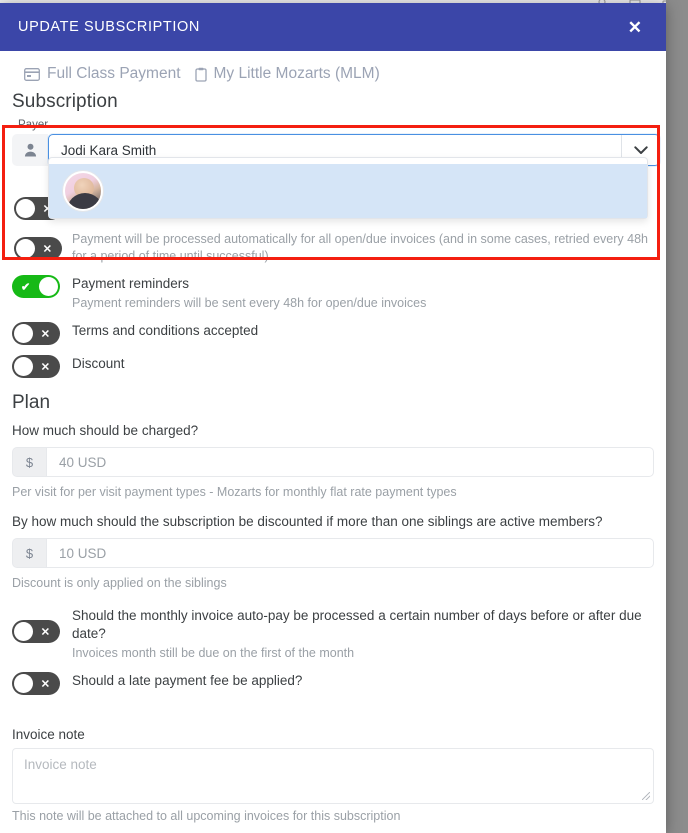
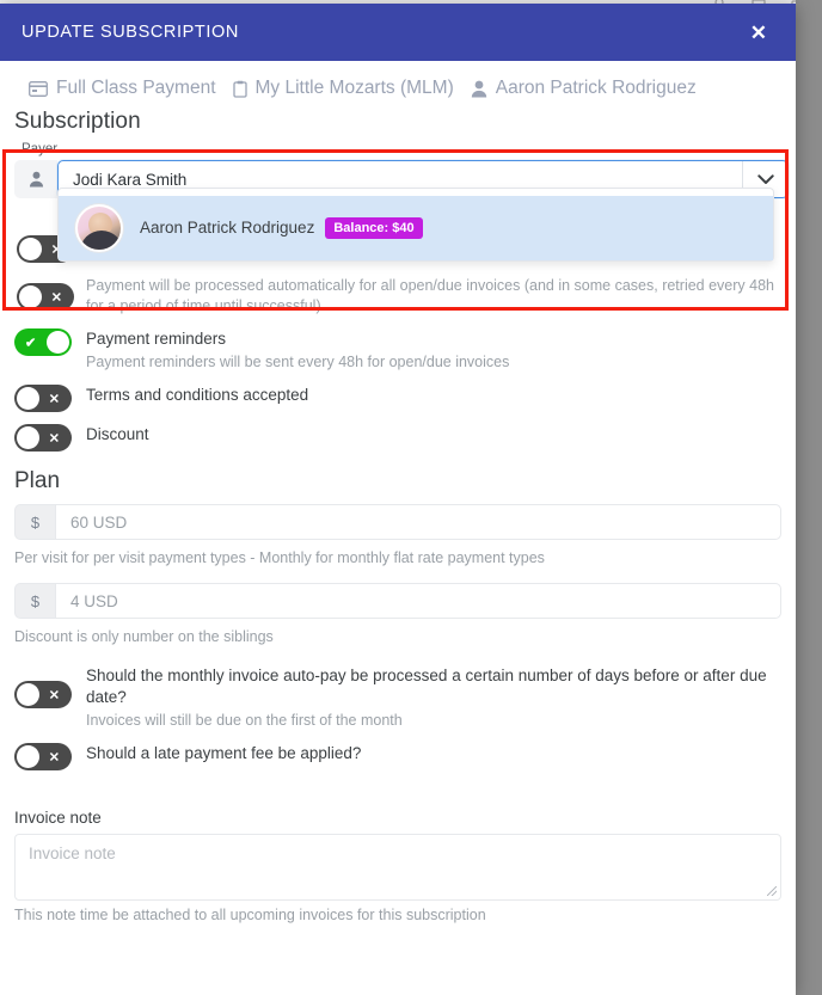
  UPDATE SUBSCRIPTION
  ✕
  Full Class Payment
  My Little Mozarts (MLM)
+ Aaron Patrick Rodriguez
  Subscription
  Payer
  Jodi Kara Smith
+ Aaron Patrick Rodriguez Balance: $40
  ✕
  Payment will be processed automatically for all open/due invoices (and in some cases, retried every 48h for a period of time until successful)
  ✔
  Payment reminders
  Payment reminders will be sent every 48h for open/due invoices
  ✕
  Terms and conditions accepted
  ✕
  Discount
  Plan
- How much should be charged?
  $
- 40 USD
+ 60 USD
- Per visit for per visit payment types - Mozarts for monthly flat rate payment types
+ Per visit for per visit payment types - Monthly for monthly flat rate payment types
- By how much should the subscription be discounted if more than one siblings are active members?
  $
- 10 USD
+ 4 USD
- Discount is only applied on the siblings
+ Discount is only number on the siblings
  ✕
  Should the monthly invoice auto-pay be processed a certain number of days before or after due date?
- Invoices month still be due on the first of the month
+ Invoices will still be due on the first of the month
  ✕
  Should a late payment fee be applied?
  Invoice note
  Invoice note
- This note will be attached to all upcoming invoices for this subscription
+ This note time be attached to all upcoming invoices for this subscription
